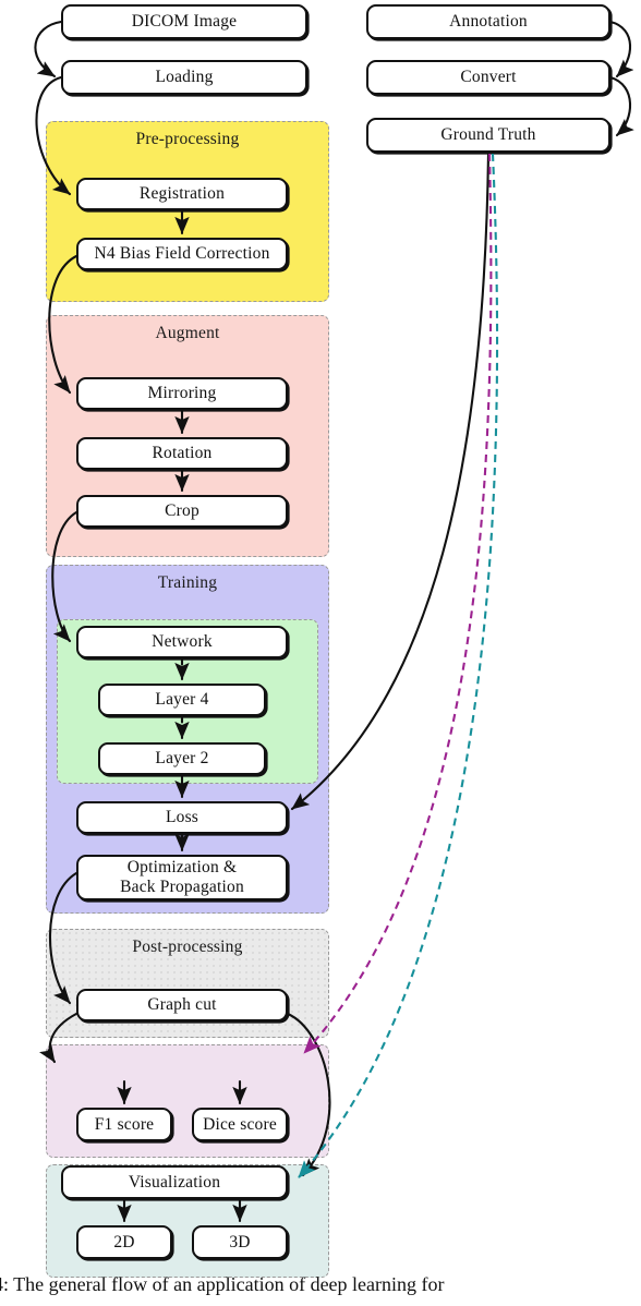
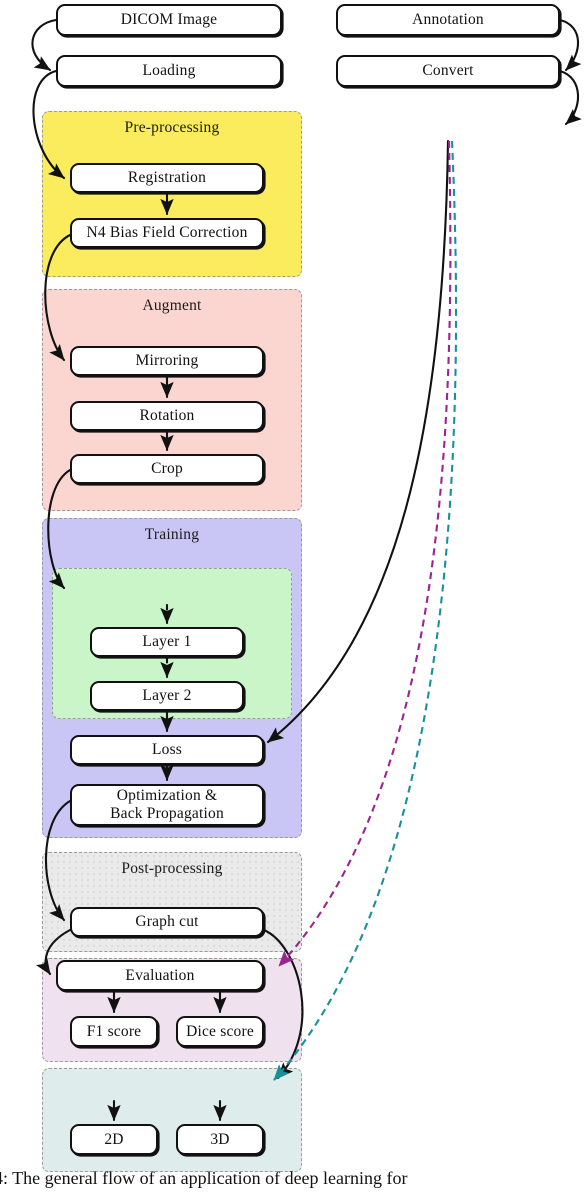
  Pre-processing
  Augment
  Training
  Post-processing
  DICOM Image
  Loading
  Registration
  N4 Bias Field Correction
  Mirroring
  Rotation
  Crop
- Network
- Layer 4
+ Layer 1
  Layer 2
  Loss
  Optimization &
  Back Propagation
  Graph cut
+ Evaluation
  F1 score
  Dice score
- Visualization
  2D
  3D
  Annotation
  Convert
- Ground Truth
  : The general flow of an application of deep learning for
